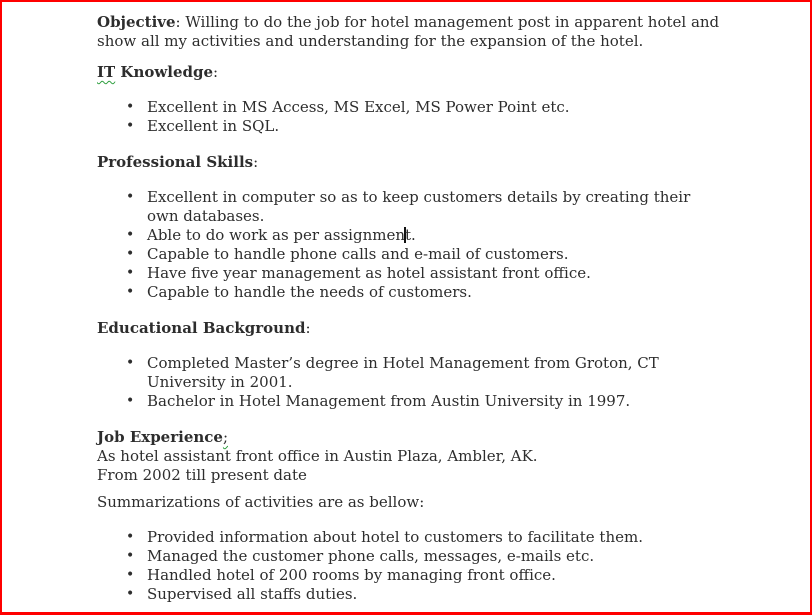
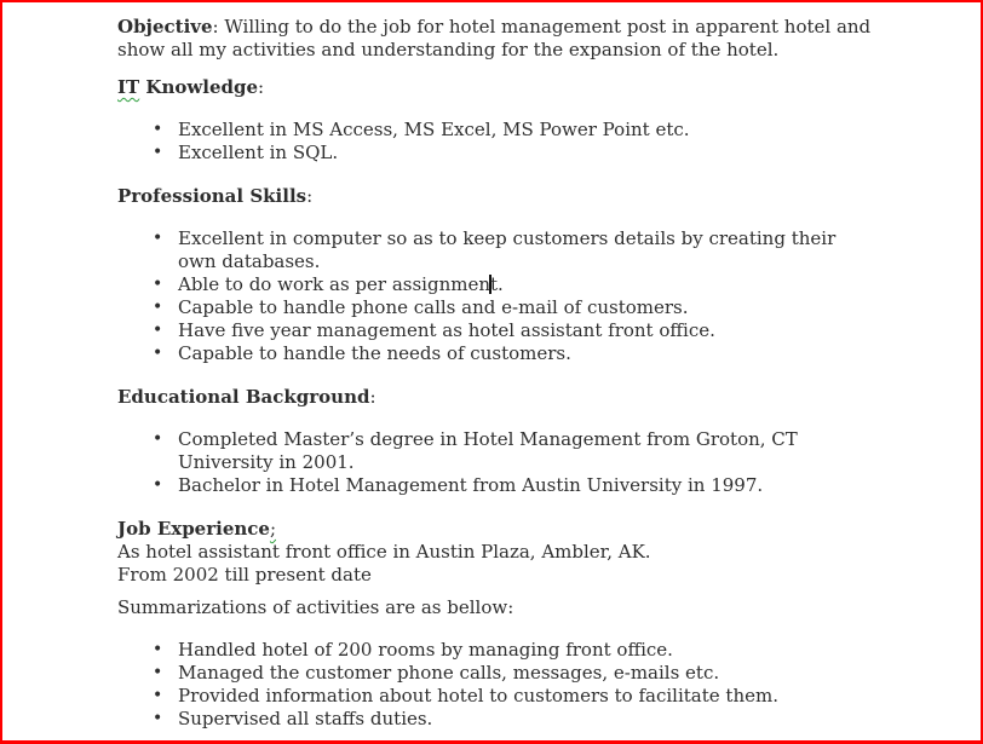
  Objective: Willing to do the job for hotel management post in apparent hotel and show all my activities and understanding for the expansion of the hotel.
  IT Knowledge:
  Excellent in MS Access, MS Excel, MS Power Point etc.
  Excellent in SQL.
  Professional Skills:
  Excellent in computer so as to keep customers details by creating their own databases.
  Able to do work as per assignment.
  Capable to handle phone calls and e-mail of customers.
  Have five year management as hotel assistant front office.
  Capable to handle the needs of customers.
  Educational Background:
  Completed Master’s degree in Hotel Management from Groton, CT University in 2001.
  Bachelor in Hotel Management from Austin University in 1997.
  Job Experience;
  As hotel assistant front office in Austin Plaza, Ambler, AK.
  From 2002 till present date
  Summarizations of activities are as bellow:
- Provided information about hotel to customers to facilitate them.
+ Handled hotel of 200 rooms by managing front office.
  Managed the customer phone calls, messages, e-mails etc.
- Handled hotel of 200 rooms by managing front office.
+ Provided information about hotel to customers to facilitate them.
  Supervised all staffs duties.
